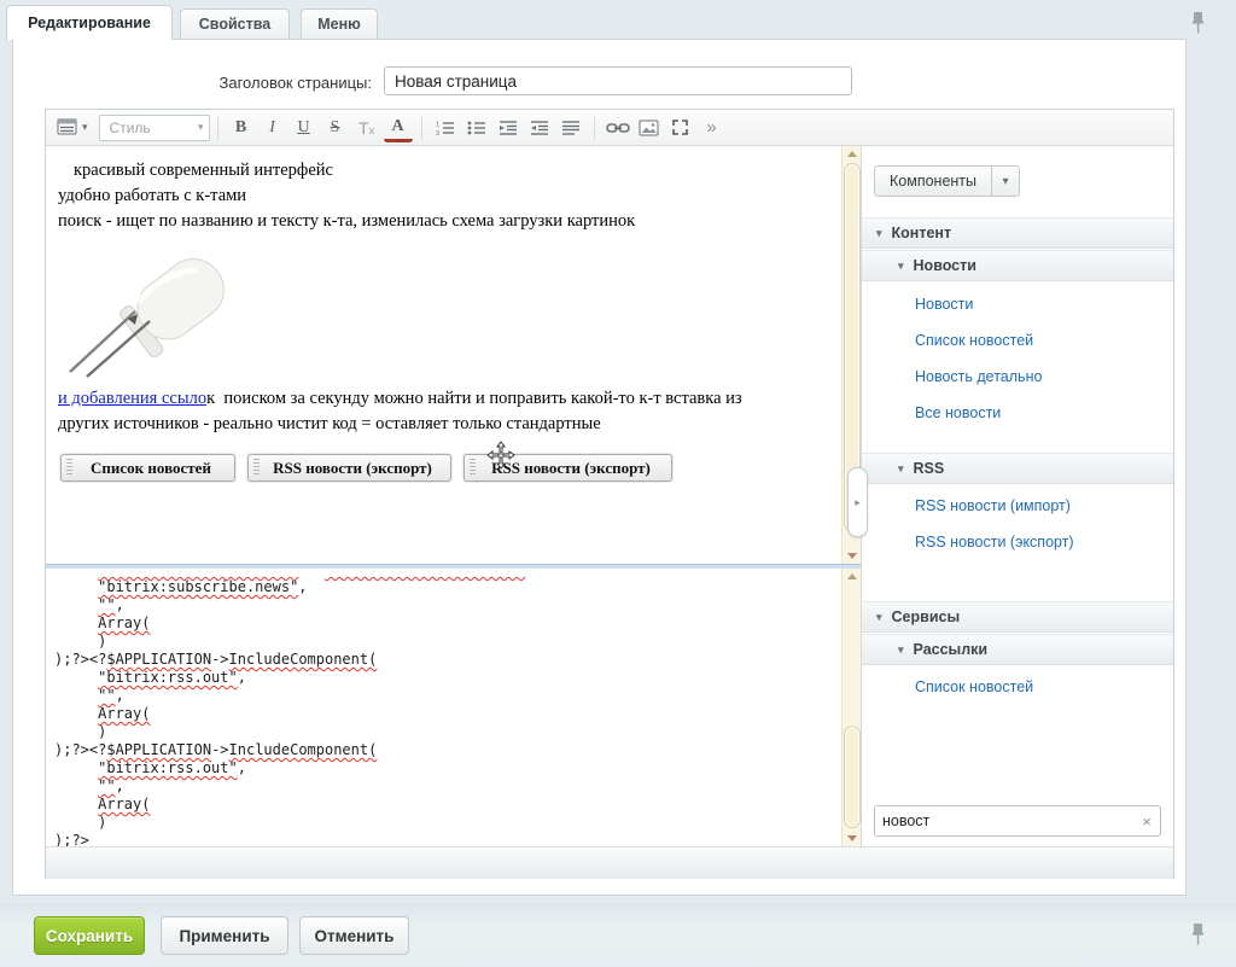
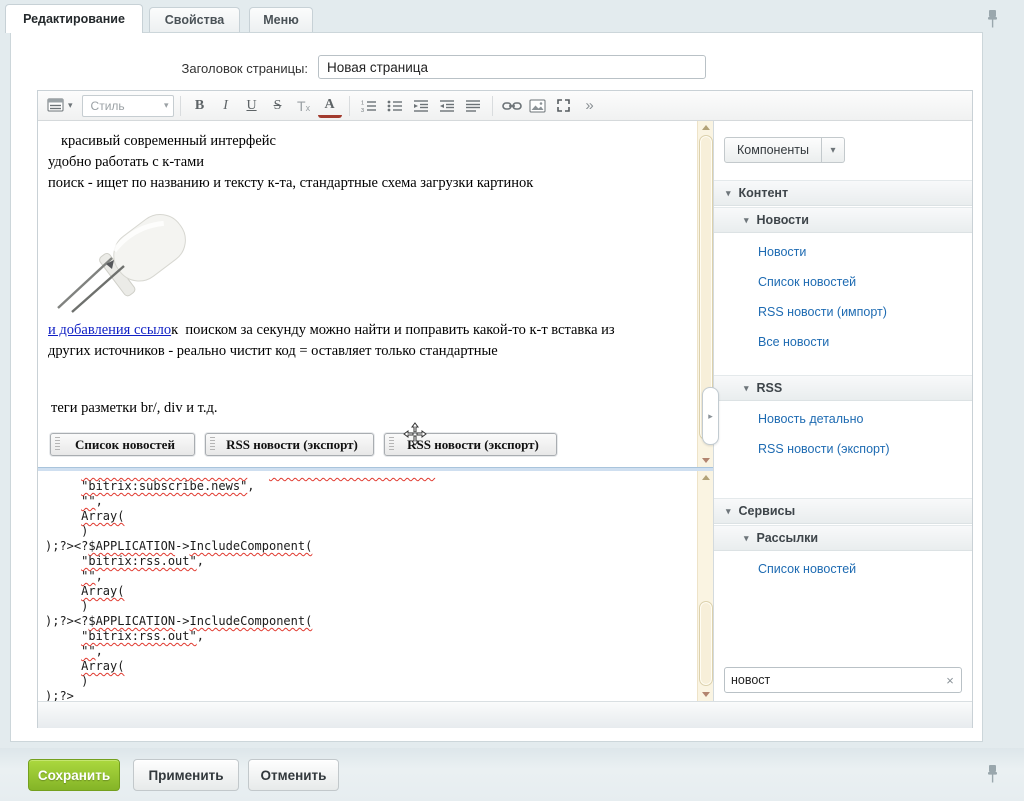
  Редактирование
  Свойства
  Меню
  Заголовок страницы:
  Новая страница
  ▾
  Стиль
  ▾
  B
  I
  U
  S
  T
  x
  A
  »
  красивый современный интерфейс
  удобно работать с к-тами
- поиск - ищет по названию и тексту к-та, изменилась схема загрузки картинок
+ поиск - ищет по названию и тексту к-та, стандартные схема загрузки картинок
  и добавления ссылок поиском за секунду можно найти и поправить какой-то к-т вставка из
  других источников - реально чистит код = оставляет только стандартные
+ теги разметки br/, div и т.д.
  Список новостей
  RSS новости (экспорт)
  RSS новости (экспорт)
  "bitrix:subscribe.news", "bitrix:subscribe.news"
  "bitrix:subscribe.news",
  "",
  Array(
  )
  );?><?$APPLICATION->IncludeComponent(
  "bitrix:rss.out",
  "",
  Array(
  )
  );?><?$APPLICATION->IncludeComponent(
  "bitrix:rss.out",
  "",
  Array(
  )
  );?>
  ▸
  Компоненты
  ▾
  ▾
  Контент
  ▾
  Новости
  Новости
  Список новостей
- Новость детально
+ RSS новости (импорт)
  Все новости
  ▾
  RSS
- RSS новости (импорт)
+ Новость детально
  RSS новости (экспорт)
  ▾
  Сервисы
  ▾
  Рассылки
  Список новостей
  новост
  ×
  Сохранить
  Применить
  Отменить
